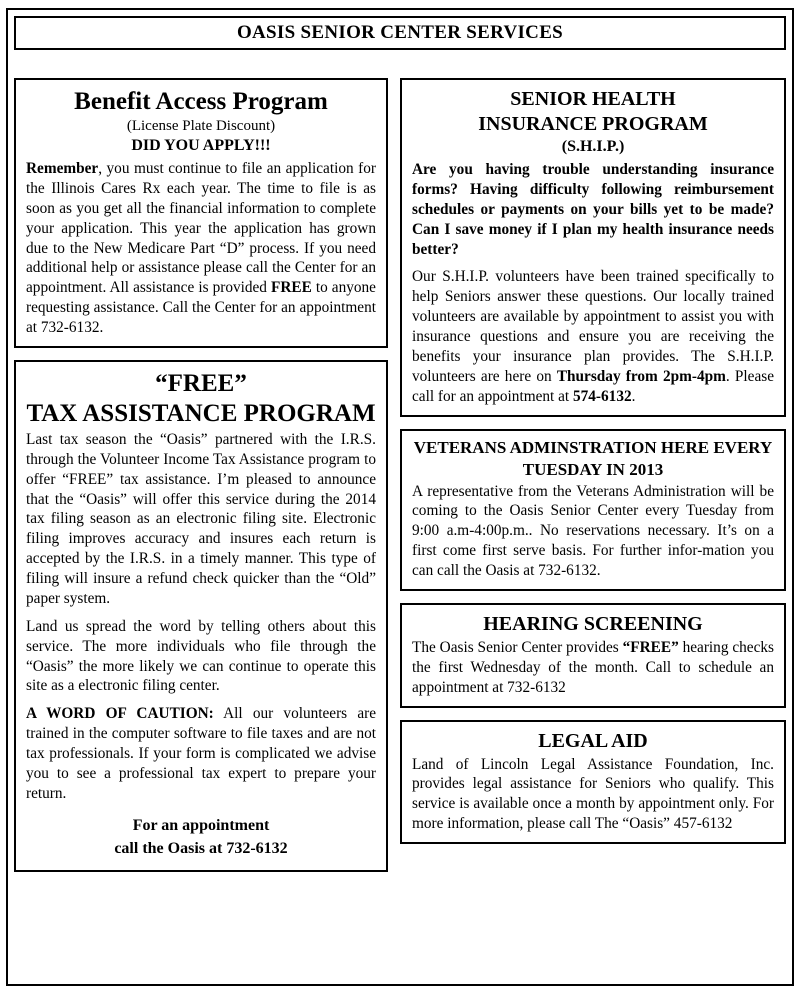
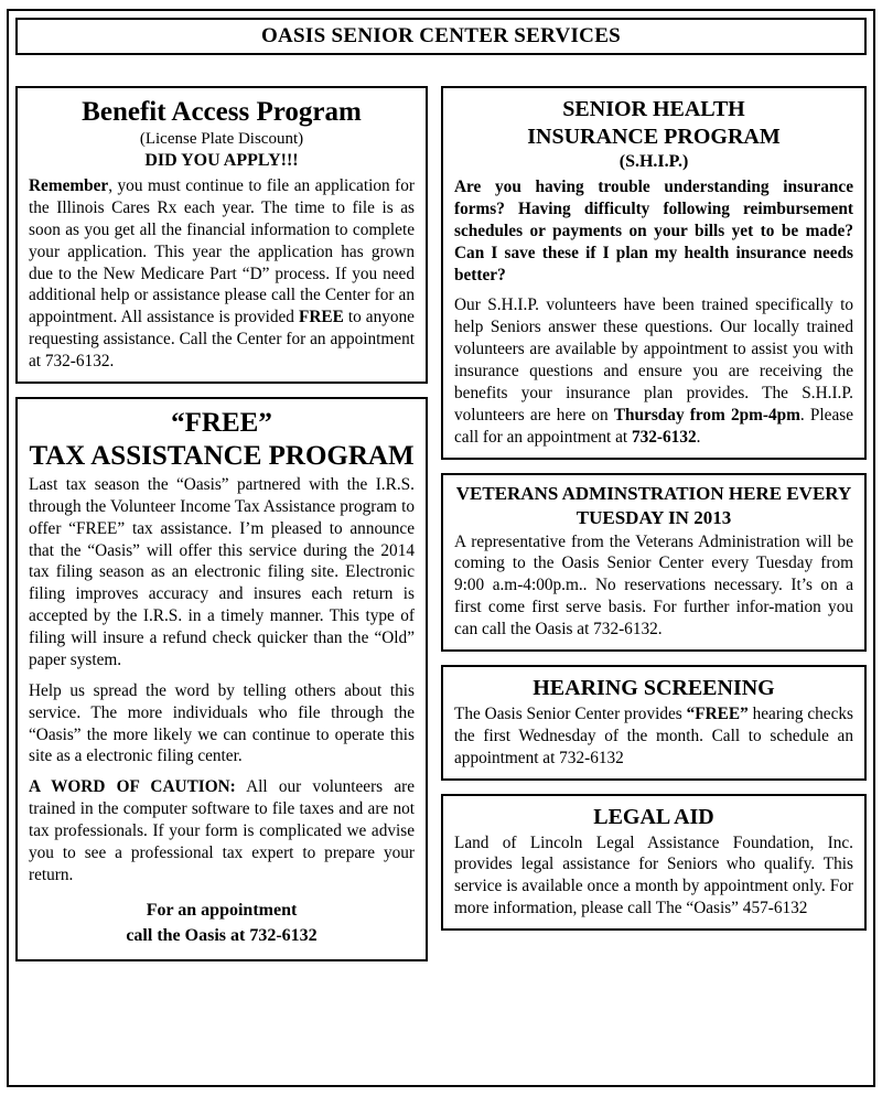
  OASIS SENIOR CENTER SERVICES
  Benefit Access Program
  (License Plate Discount)
  DID YOU APPLY!!!
  Remember, you must continue to file an application for the Illinois Cares Rx each year. The time to file is as soon as you get all the financial information to complete your application. This year the application has grown due to the New Medicare Part “D” process. If you need additional help or assistance please call the Center for an appointment. All assistance is provided FREE to anyone requesting assistance. Call the Center for an appointment at 732-6132.
  “FREE”
  TAX ASSISTANCE PROGRAM
  Last tax season the “Oasis” partnered with the I.R.S. through the Volunteer Income Tax Assistance program to offer “FREE” tax assistance. I’m pleased to announce that the “Oasis” will offer this service during the 2014 tax filing season as an electronic filing site. Electronic filing improves accuracy and insures each return is accepted by the I.R.S. in a timely manner. This type of filing will insure a refund check quicker than the “Old” paper system.
- Land us spread the word by telling others about this service. The more individuals who file through the “Oasis” the more likely we can continue to operate this site as a electronic filing center.
+ Help us spread the word by telling others about this service. The more individuals who file through the “Oasis” the more likely we can continue to operate this site as a electronic filing center.
  A WORD OF CAUTION: All our volunteers are trained in the computer software to file taxes and are not tax professionals. If your form is complicated we advise you to see a professional tax expert to prepare your return.
  For an appointment
  call the Oasis at 732-6132
  SENIOR HEALTH
  INSURANCE PROGRAM
  (S.H.I.P.)
- Are you having trouble understanding insurance forms? Having difficulty following reimbursement schedules or payments on your bills yet to be made? Can I save money if I plan my health insurance needs better?
+ Are you having trouble understanding insurance forms? Having difficulty following reimbursement schedules or payments on your bills yet to be made? Can I save these if I plan my health insurance needs better?
- Our S.H.I.P. volunteers have been trained specifically to help Seniors answer these questions. Our locally trained volunteers are available by appointment to assist you with insurance questions and ensure you are receiving the benefits your insurance plan provides. The S.H.I.P. volunteers are here on Thursday from 2pm-4pm. Please call for an appointment at 574-6132.
+ Our S.H.I.P. volunteers have been trained specifically to help Seniors answer these questions. Our locally trained volunteers are available by appointment to assist you with insurance questions and ensure you are receiving the benefits your insurance plan provides. The S.H.I.P. volunteers are here on Thursday from 2pm-4pm. Please call for an appointment at 732-6132.
  VETERANS ADMINSTRATION HERE EVERY
  TUESDAY IN 2013
  A representative from the Veterans Administration will be coming to the Oasis Senior Center every Tuesday from 9:00 a.m-4:00p.m.. No reservations necessary. It’s on a first come first serve basis. For further infor-mation you can call the Oasis at 732-6132.
  HEARING SCREENING
  The Oasis Senior Center provides “FREE” hearing checks the first Wednesday of the month. Call to schedule an appointment at 732-6132
  LEGAL AID
  Land of Lincoln Legal Assistance Foundation, Inc. provides legal assistance for Seniors who qualify. This service is available once a month by appointment only. For more information, please call The “Oasis” 457-6132
